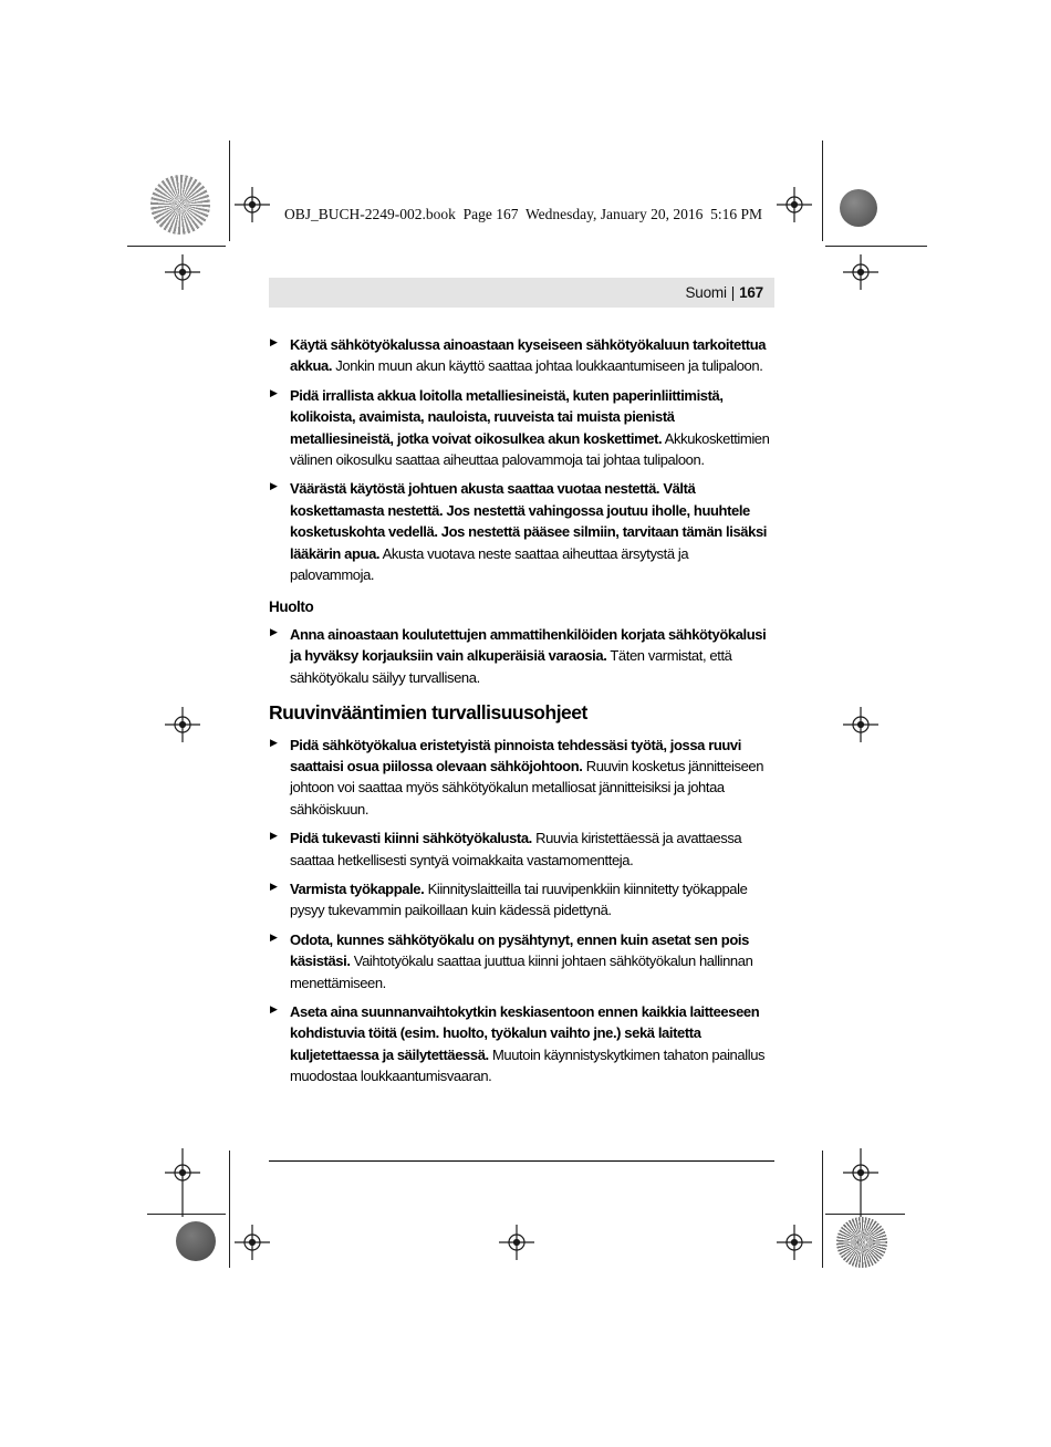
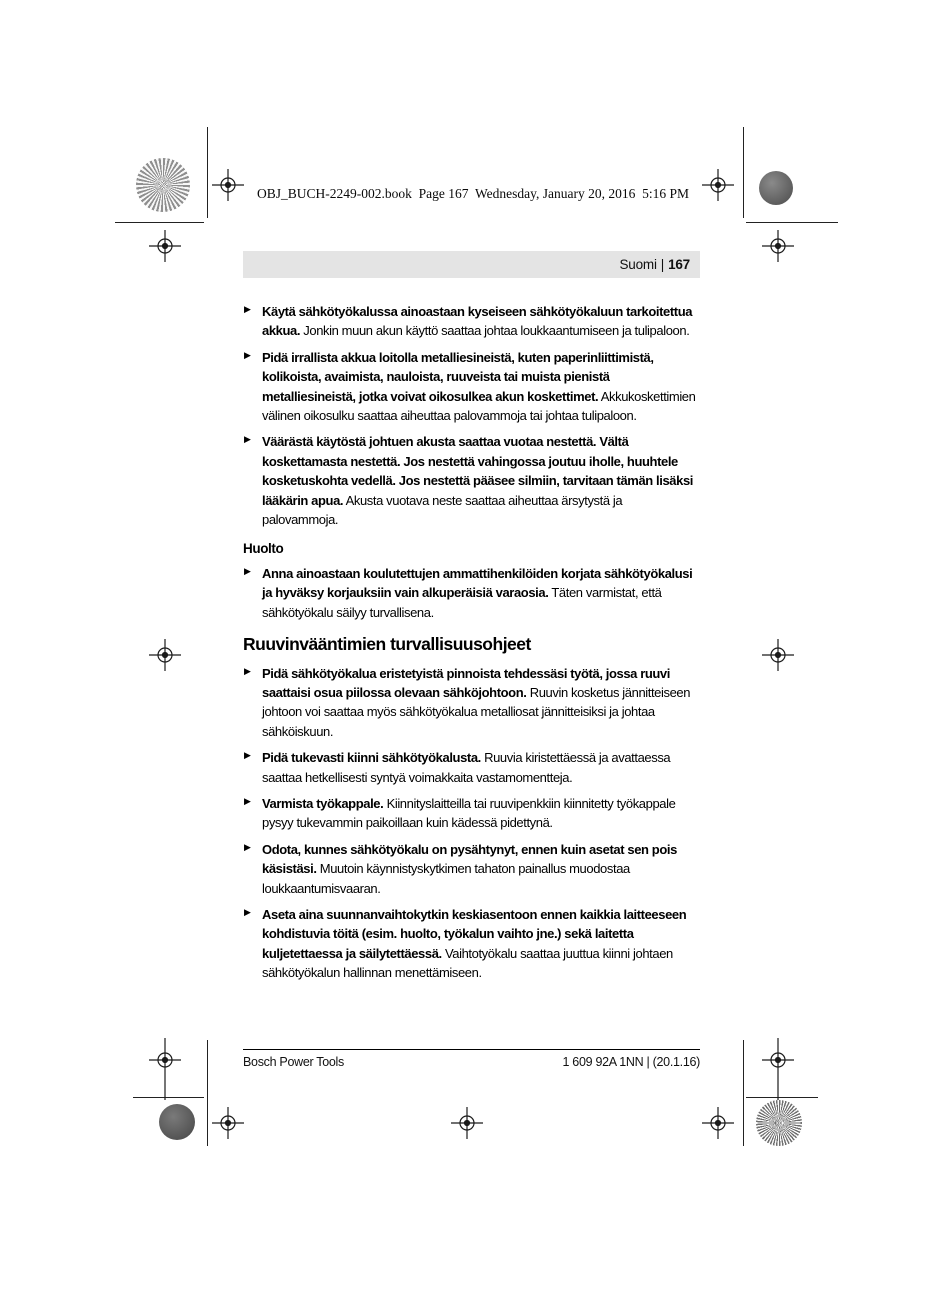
  OBJ_BUCH-2249-002.book Page 167 Wednesday, January 20, 2016 5:16 PM
  Suomi
  |
  167
  ▶
  Käytä sähkötyökalussa ainoastaan kyseiseen sähkötyökaluun tarkoitettua akkua. Jonkin muun akun käyttö saattaa johtaa loukkaantumiseen ja tulipaloon.
  ▶
  Pidä irrallista akkua loitolla metalliesineistä, kuten paperinliittimistä, kolikoista, avaimista, nauloista, ruuveista tai muista pienistä metalliesineistä, jotka voivat oikosulkea akun koskettimet. Akkukoskettimien välinen oikosulku saattaa aiheuttaa palovammoja tai johtaa tulipaloon.
  ▶
  Väärästä käytöstä johtuen akusta saattaa vuotaa nestettä. Vältä koskettamasta nestettä. Jos nestettä vahingossa joutuu iholle, huuhtele kosketuskohta vedellä. Jos nestettä pääsee silmiin, tarvitaan tämän lisäksi lääkärin apua. Akusta vuotava neste saattaa aiheuttaa ärsytystä ja palovammoja.
  Huolto
  ▶
  Anna ainoastaan koulutettujen ammattihenkilöiden korjata sähkötyökalusi ja hyväksy korjauksiin vain alkuperäisiä varaosia. Täten varmistat, että sähkötyökalu säilyy turvallisena.
  Ruuvinvääntimien turvallisuusohjeet
  ▶
- Pidä sähkötyökalua eristetyistä pinnoista tehdessäsi työtä, jossa ruuvi saattaisi osua piilossa olevaan sähköjohtoon. Ruuvin kosketus jännitteiseen johtoon voi saattaa myös sähkötyökalun metalliosat jännitteisiksi ja johtaa sähköiskuun.
+ Pidä sähkötyökalua eristetyistä pinnoista tehdessäsi työtä, jossa ruuvi saattaisi osua piilossa olevaan sähköjohtoon. Ruuvin kosketus jännitteiseen johtoon voi saattaa myös sähkötyökalua metalliosat jännitteisiksi ja johtaa sähköiskuun.
  ▶
  Pidä tukevasti kiinni sähkötyökalusta. Ruuvia kiristettäessä ja avattaessa saattaa hetkellisesti syntyä voimakkaita vastamomentteja.
  ▶
  Varmista työkappale. Kiinnityslaitteilla tai ruuvipenkkiin kiinnitetty työkappale pysyy tukevammin paikoillaan kuin kädessä pidettynä.
  ▶
- Odota, kunnes sähkötyökalu on pysähtynyt, ennen kuin asetat sen pois käsistäsi. Vaihtotyökalu saattaa juuttua kiinni johtaen sähkötyökalun hallinnan menettämiseen.
+ Odota, kunnes sähkötyökalu on pysähtynyt, ennen kuin asetat sen pois käsistäsi. Muutoin käynnistyskytkimen tahaton painallus muodostaa loukkaantumisvaaran.
  ▶
- Aseta aina suunnanvaihtokytkin keskiasentoon ennen kaikkia laitteeseen kohdistuvia töitä (esim. huolto, työkalun vaihto jne.) sekä laitetta kuljetettaessa ja säilytettäessä. Muutoin käynnistyskytkimen tahaton painallus muodostaa loukkaantumisvaaran.
+ Aseta aina suunnanvaihtokytkin keskiasentoon ennen kaikkia laitteeseen kohdistuvia töitä (esim. huolto, työkalun vaihto jne.) sekä laitetta kuljetettaessa ja säilytettäessä. Vaihtotyökalu saattaa juuttua kiinni johtaen sähkötyökalun hallinnan menettämiseen.
+ Bosch Power Tools
+ 1 609 92A 1NN | (20.1.16)
